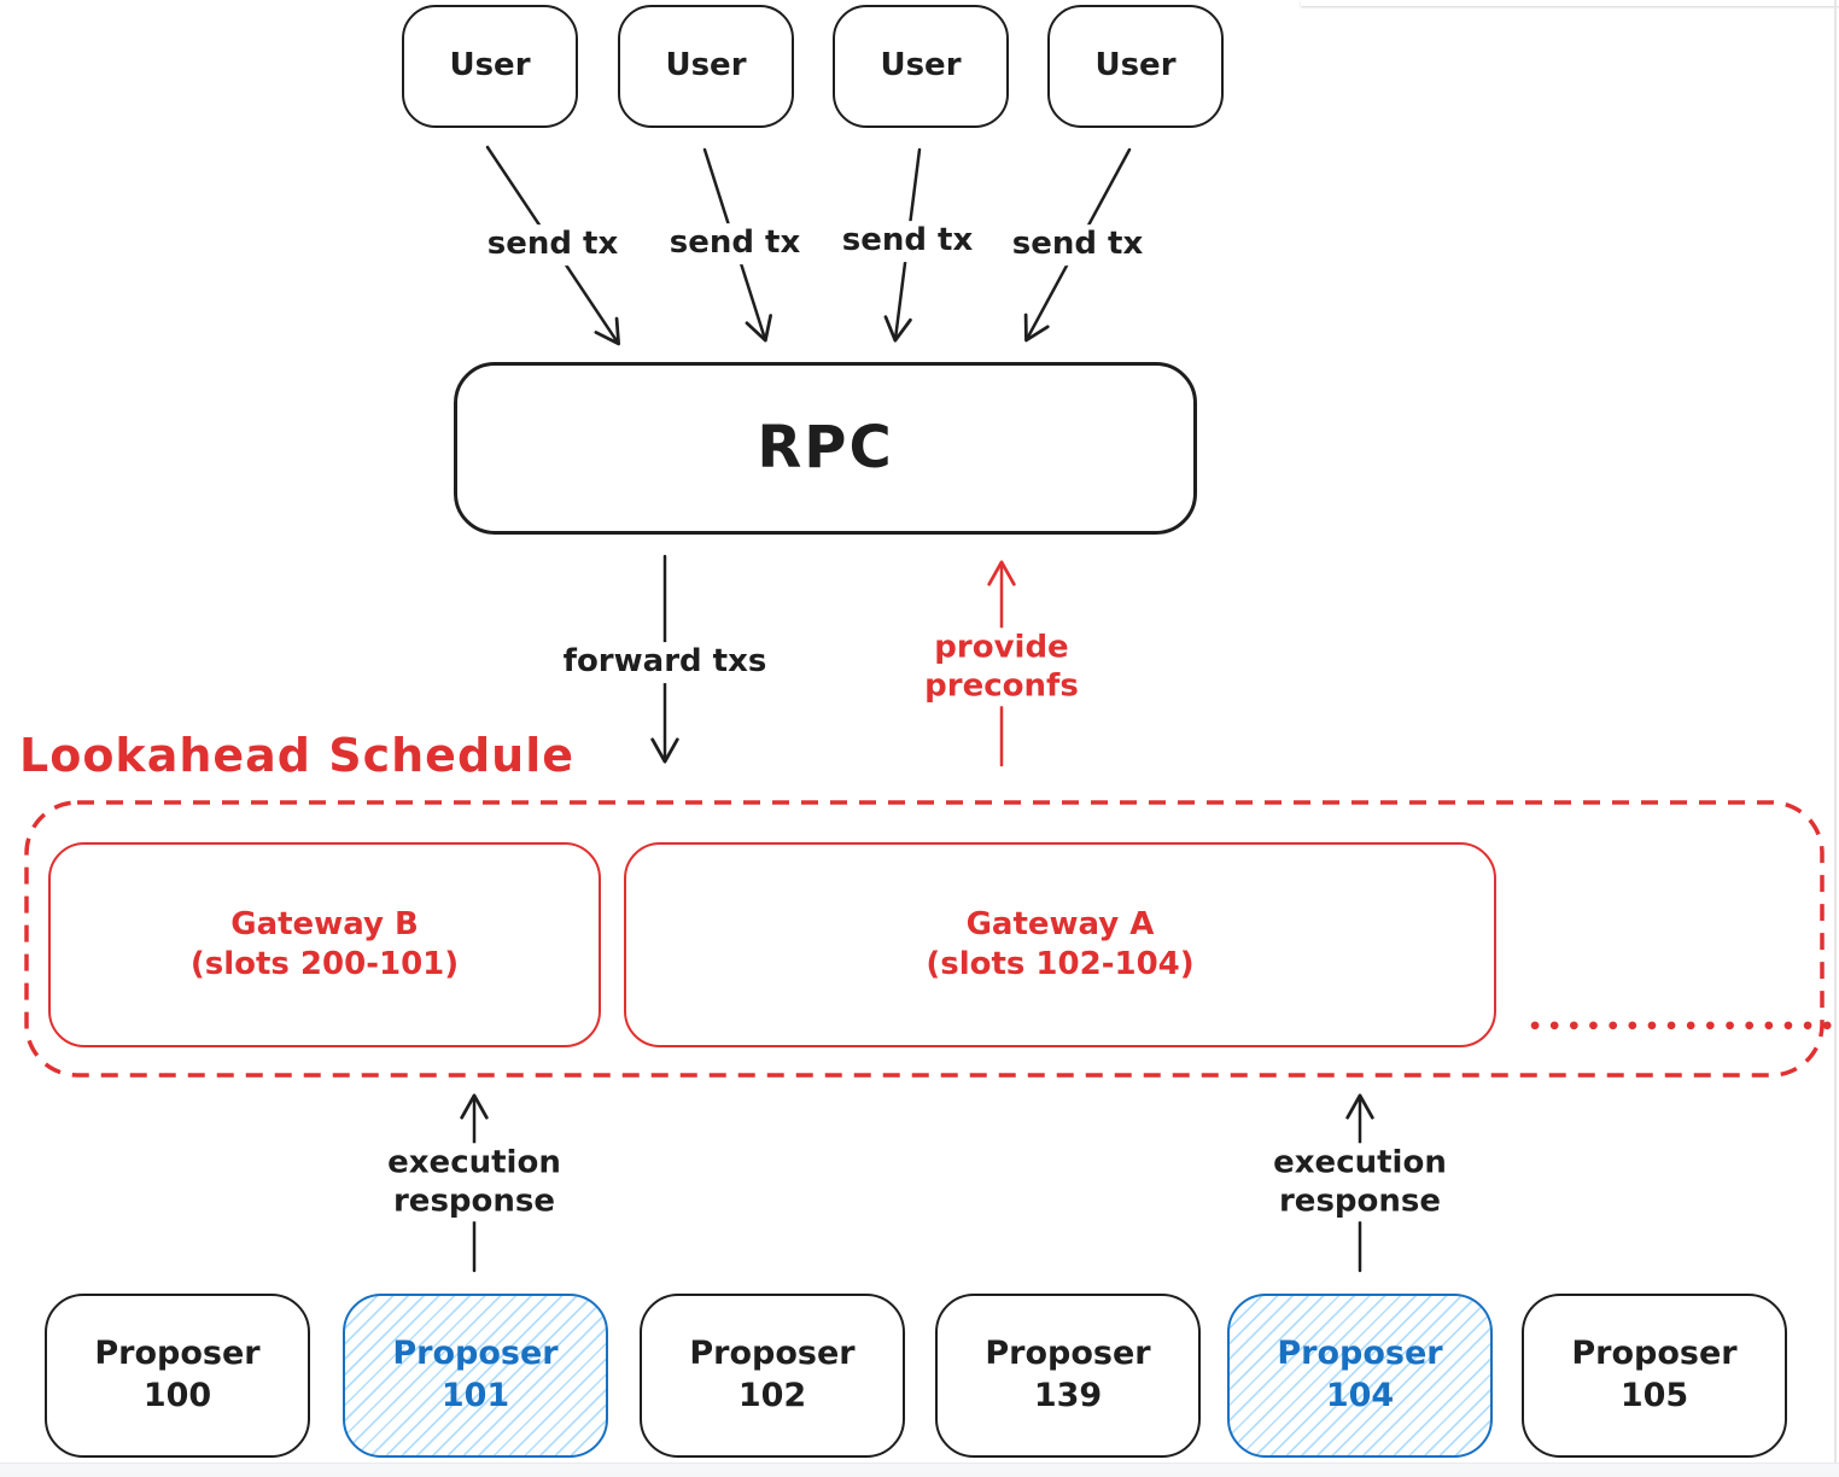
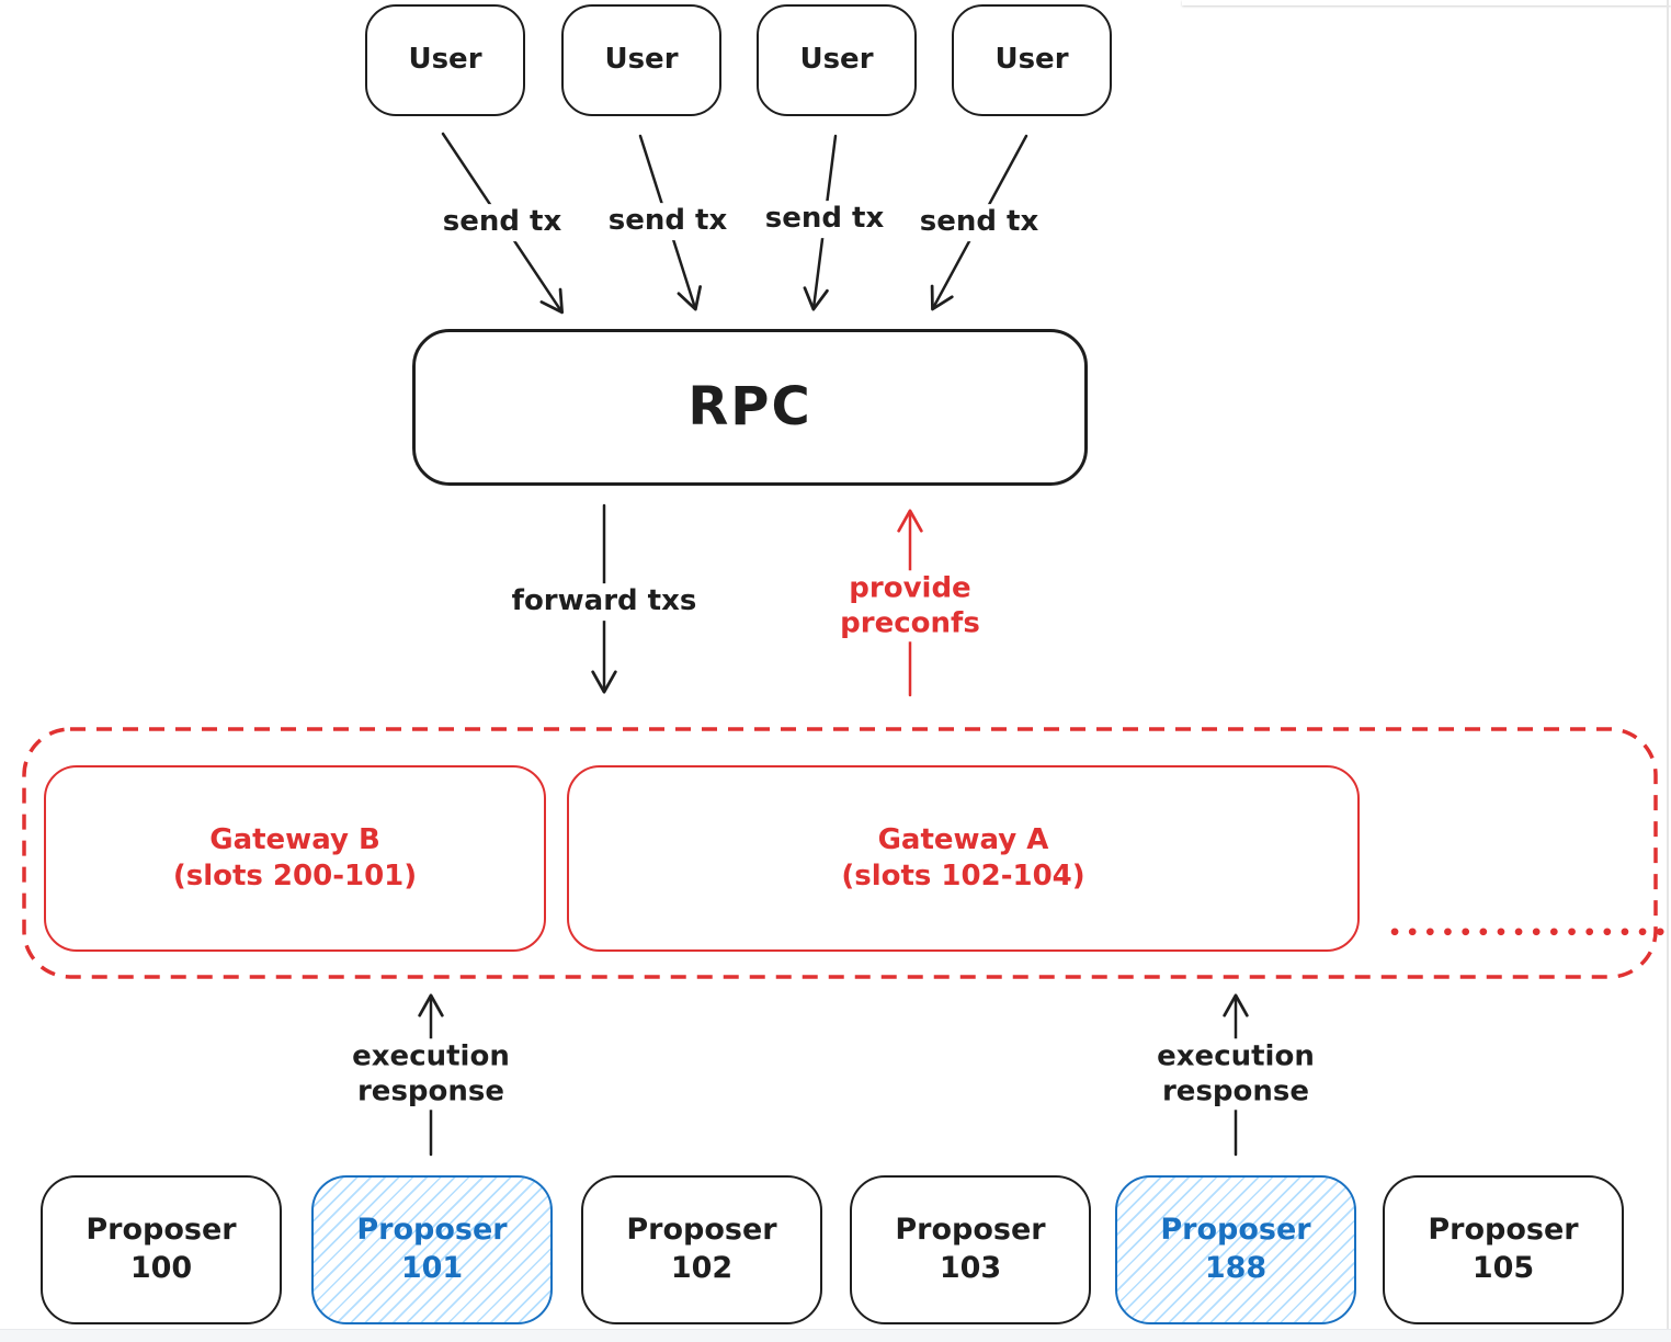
  User
  User
  User
  User
  send tx
  send tx
  send tx
  send tx
  RPC
  forward txs
  provide
  preconfs
- Lookahead Schedule
  Gateway B
  (slots 200-101)
  Gateway A
  (slots 102-104)
  ••••••••••••••••
  execution
  response
  execution
  response
  Proposer
  100
  Proposer
  101
  Proposer
  102
  Proposer
- 139
+ 103
  Proposer
- 104
+ 188
  Proposer
  105
